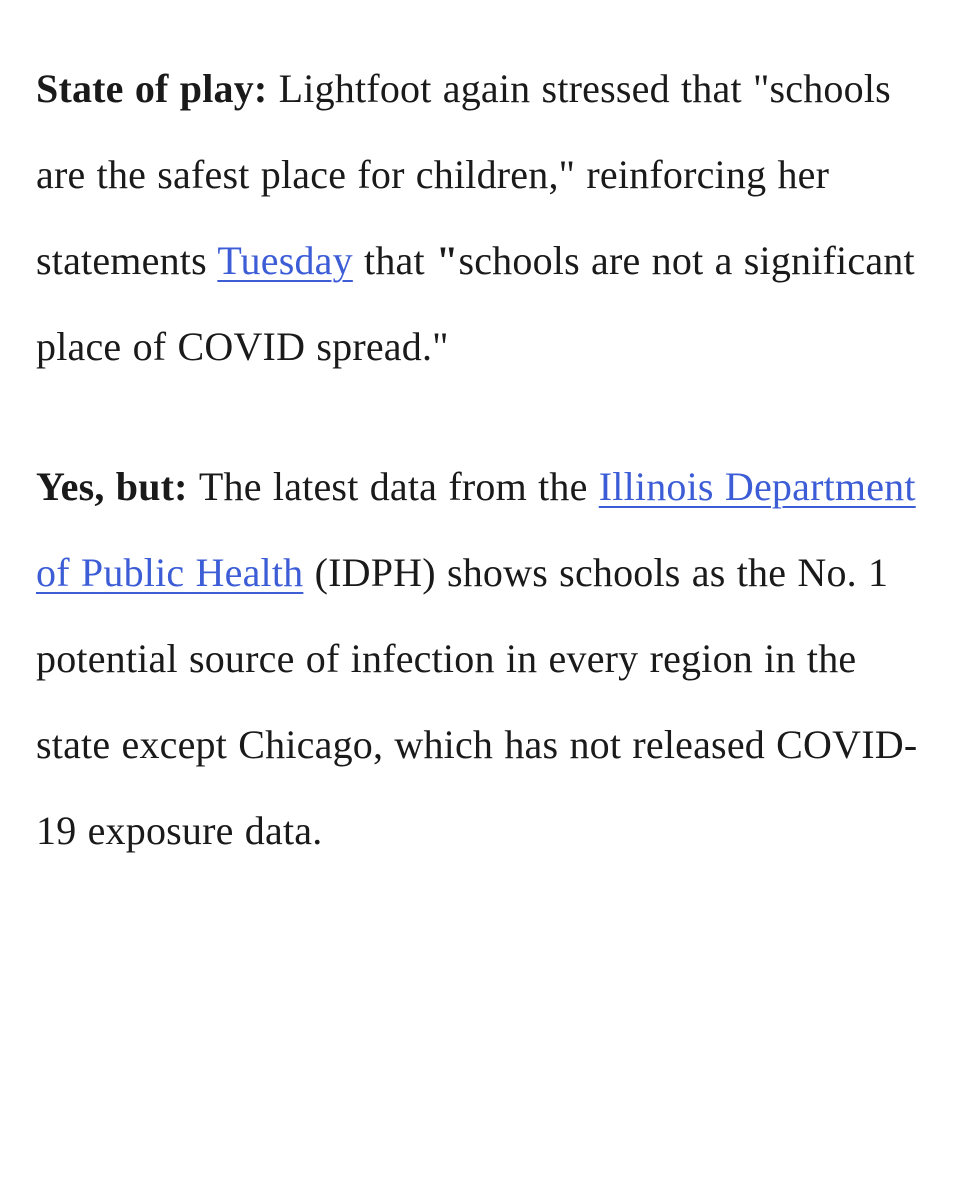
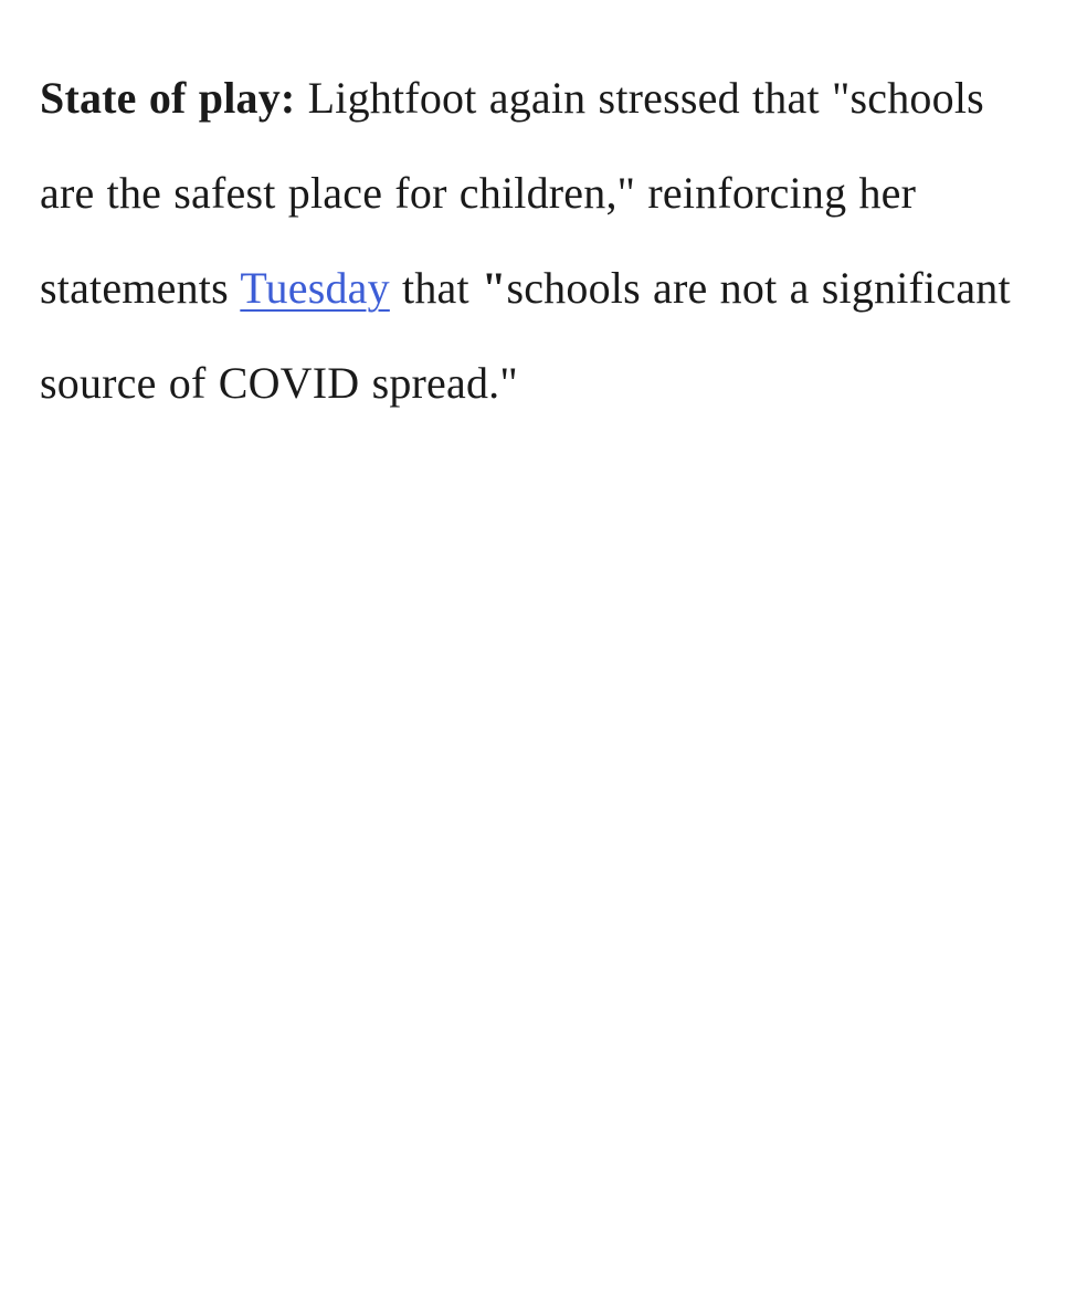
- State of play: Lightfoot again stressed that "schools are the safest place for children," reinforcing her statements Tuesday that "schools are not a significant place of COVID spread."
+ State of play: Lightfoot again stressed that "schools are the safest place for children," reinforcing her statements Tuesday that "schools are not a significant source of COVID spread."
- Yes, but: The latest data from the Illinois Department of Public Health (IDPH) shows schools as the No. 1 potential source of infection in every region in the state except Chicago, which has not released COVID-19 exposure data.
